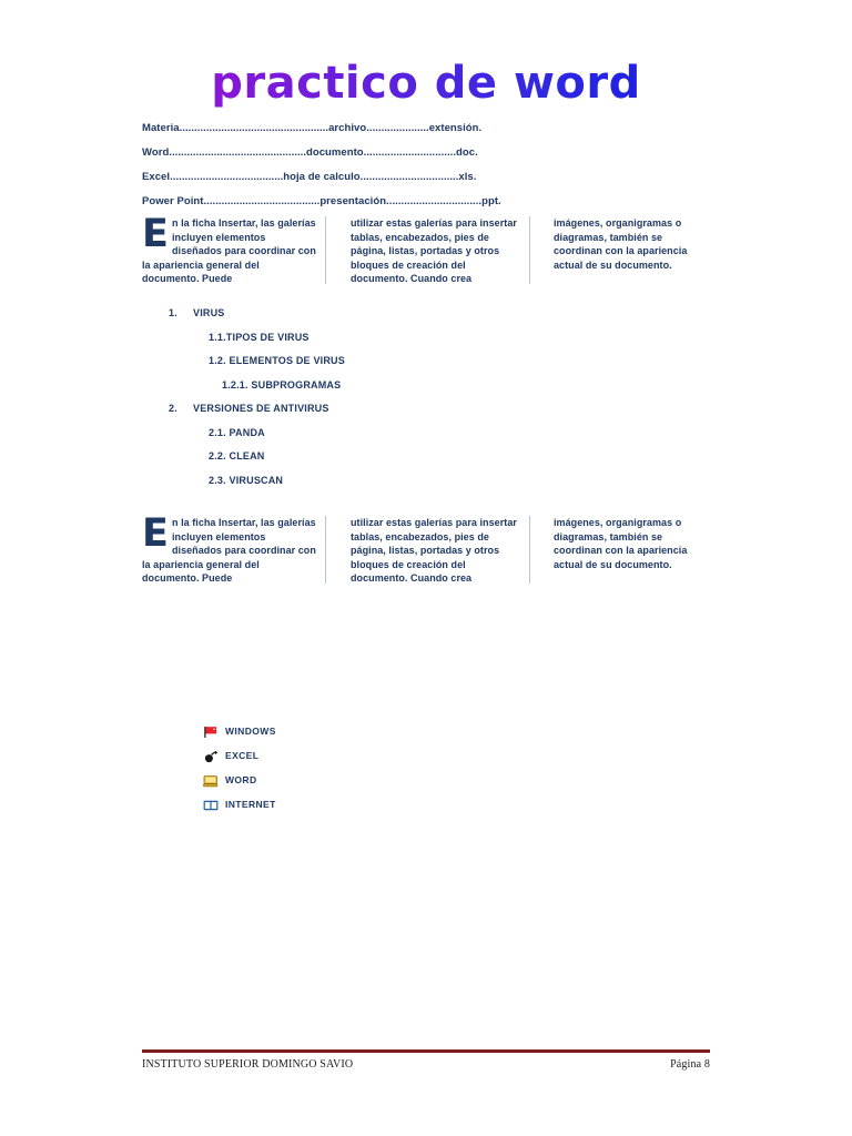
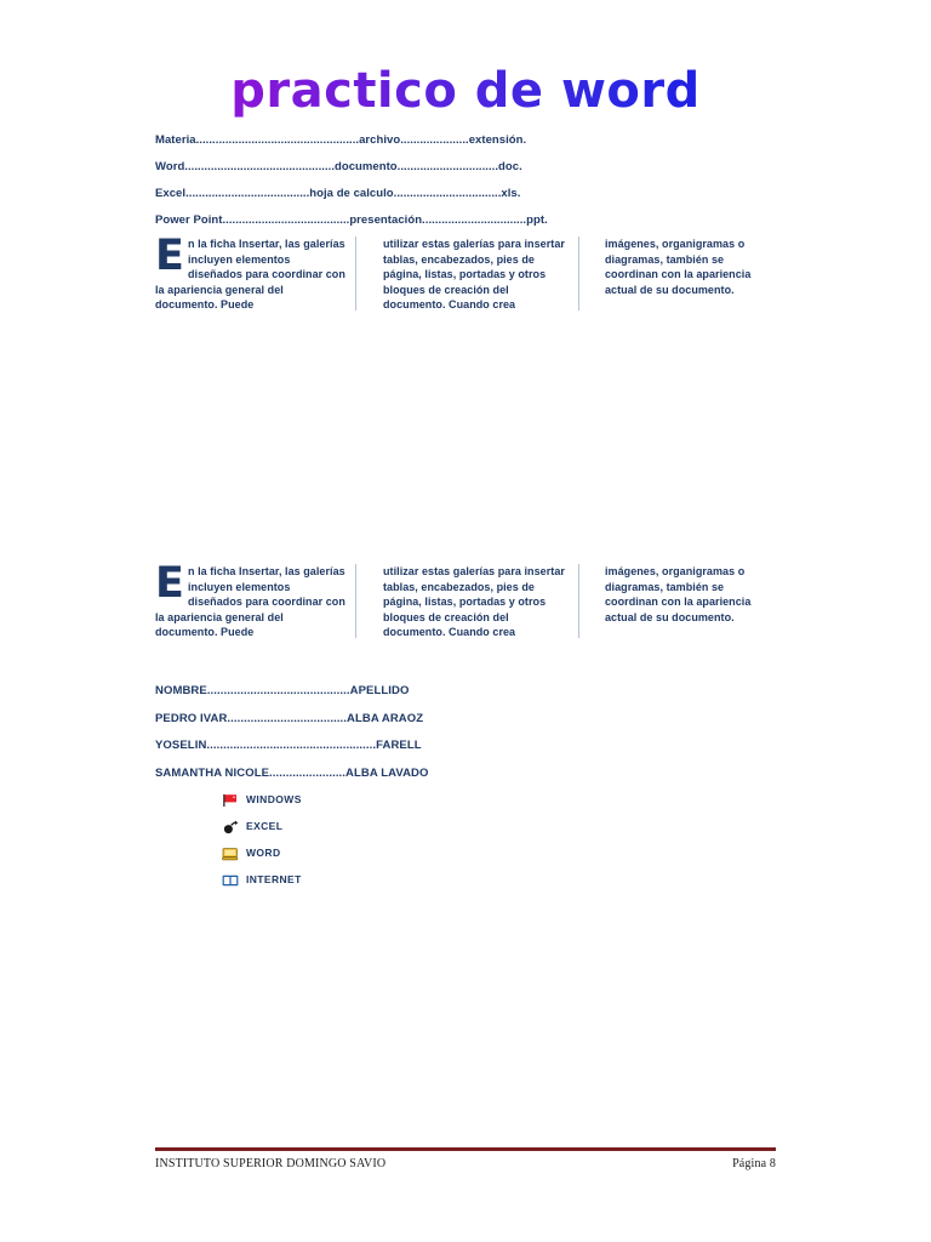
  practico de word
  Materia..................................................archivo.....................extensión.
  Word..............................................documento...............................doc.
  Excel......................................hoja de calculo.................................xls.
  Power Point.......................................presentación................................ppt.
  E
  n la ficha Insertar, las galerías incluyen elementos diseñados para coordinar con la apariencia general del documento. Puede
  utilizar estas galerías para insertar tablas, encabezados, pies de página, listas, portadas y otros bloques de creación del documento. Cuando crea
  imágenes, organigramas o diagramas, también se coordinan con la apariencia actual de su documento.
- 1. VIRUS
- 1.1.TIPOS DE VIRUS
- 1.2. ELEMENTOS DE VIRUS
- 1.2.1. SUBPROGRAMAS
- 2. VERSIONES DE ANTIVIRUS
- 2.1. PANDA
- 2.2. CLEAN
- 2.3. VIRUSCAN
  E
  n la ficha Insertar, las galerías incluyen elementos diseñados para coordinar con la apariencia general del documento. Puede
  utilizar estas galerías para insertar tablas, encabezados, pies de página, listas, portadas y otros bloques de creación del documento. Cuando crea
  imágenes, organigramas o diagramas, también se coordinan con la apariencia actual de su documento.
+ NOMBRE...........................................APELLIDO
+ PEDRO IVAR....................................ALBA ARAOZ
+ YOSELIN...................................................FARELL
+ SAMANTHA NICOLE.......................ALBA LAVADO
  WINDOWS
  EXCEL
  WORD
  INTERNET
  INSTITUTO SUPERIOR DOMINGO SAVIO
  Página 8
